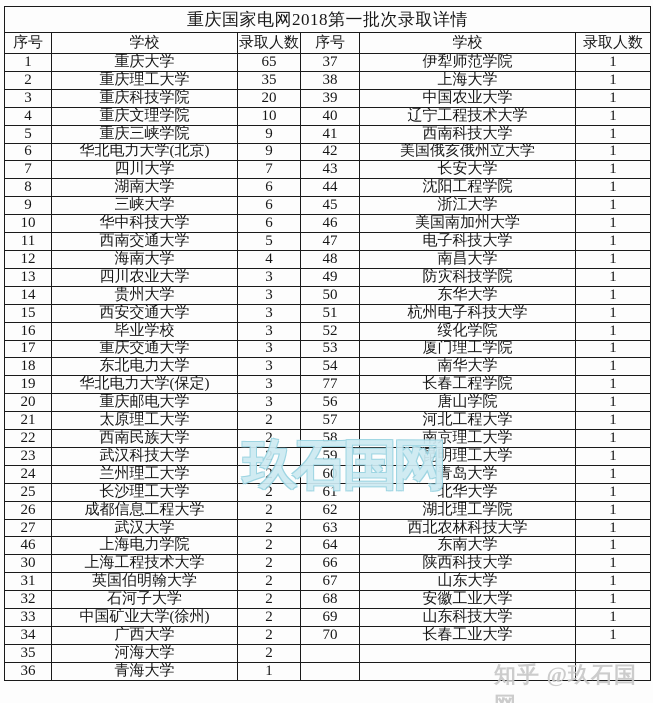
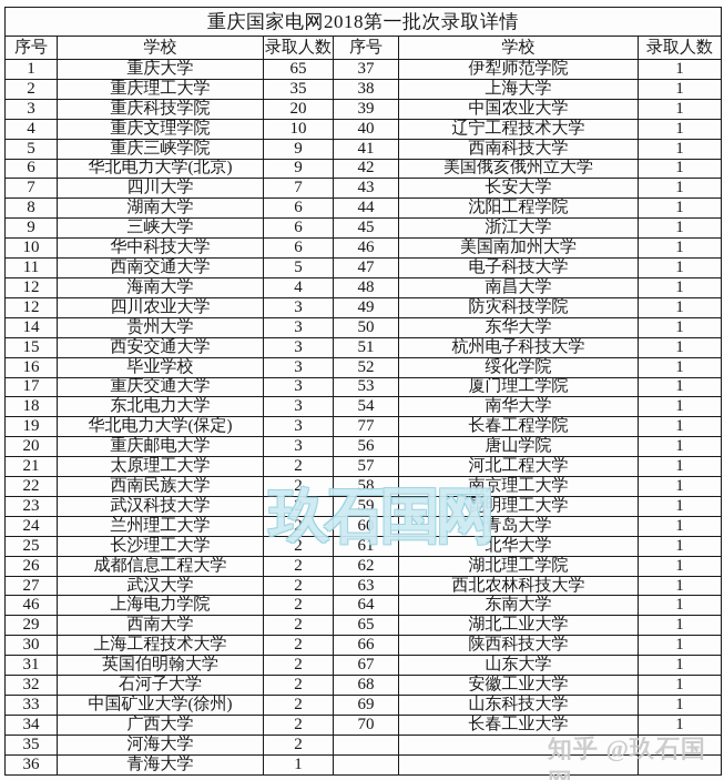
  重庆国家电网2018第一批次录取详情
  序号	学校	录取人数	序号	学校	录取人数
  1	重庆大学	65	37	伊犁师范学院	1
  2	重庆理工大学	35	38	上海大学	1
  3	重庆科技学院	20	39	中国农业大学	1
  4	重庆文理学院	10	40	辽宁工程技术大学	1
  5	重庆三峡学院	9	41	西南科技大学	1
  6	华北电力大学(北京)	9	42	美国俄亥俄州立大学	1
  7	四川大学	7	43	长安大学	1
  8	湖南大学	6	44	沈阳工程学院	1
  9	三峡大学	6	45	浙江大学	1
  10	华中科技大学	6	46	美国南加州大学	1
  11	西南交通大学	5	47	电子科技大学	1
  12	海南大学	4	48	南昌大学	1
- 13	四川农业大学	3	49	防灾科技学院	1
+ 12	四川农业大学	3	49	防灾科技学院	1
  14	贵州大学	3	50	东华大学	1
  15	西安交通大学	3	51	杭州电子科技大学	1
  16	毕业学校	3	52	绥化学院	1
  17	重庆交通大学	3	53	厦门理工学院	1
  18	东北电力大学	3	54	南华大学	1
  19	华北电力大学(保定)	3	77	长春工程学院	1
  20	重庆邮电大学	3	56	唐山学院	1
  21	太原理工大学	2	57	河北工程大学	1
  22	西南民族大学	2	58	南京理工大学	1
  23	武汉科技大学	2	59	昆明理工大学	1
  24	兰州理工大学	2	60	青岛大学	1
  25	长沙理工大学	2	61	北华大学	1
  26	成都信息工程大学	2	62	湖北理工学院	1
  27	武汉大学	2	63	西北农林科技大学	1
  46	上海电力学院	2	64	东南大学	1
+ 29	西南大学	2	65	湖北工业大学	1
  30	上海工程技术大学	2	66	陕西科技大学	1
  31	英国伯明翰大学	2	67	山东大学	1
  32	石河子大学	2	68	安徽工业大学	1
  33	中国矿业大学(徐州)	2	69	山东科技大学	1
  34	广西大学	2	70	长春工业大学	1
  35	河海大学	2
  36	青海大学	1
  玖石国网
  知乎 @玖石国
